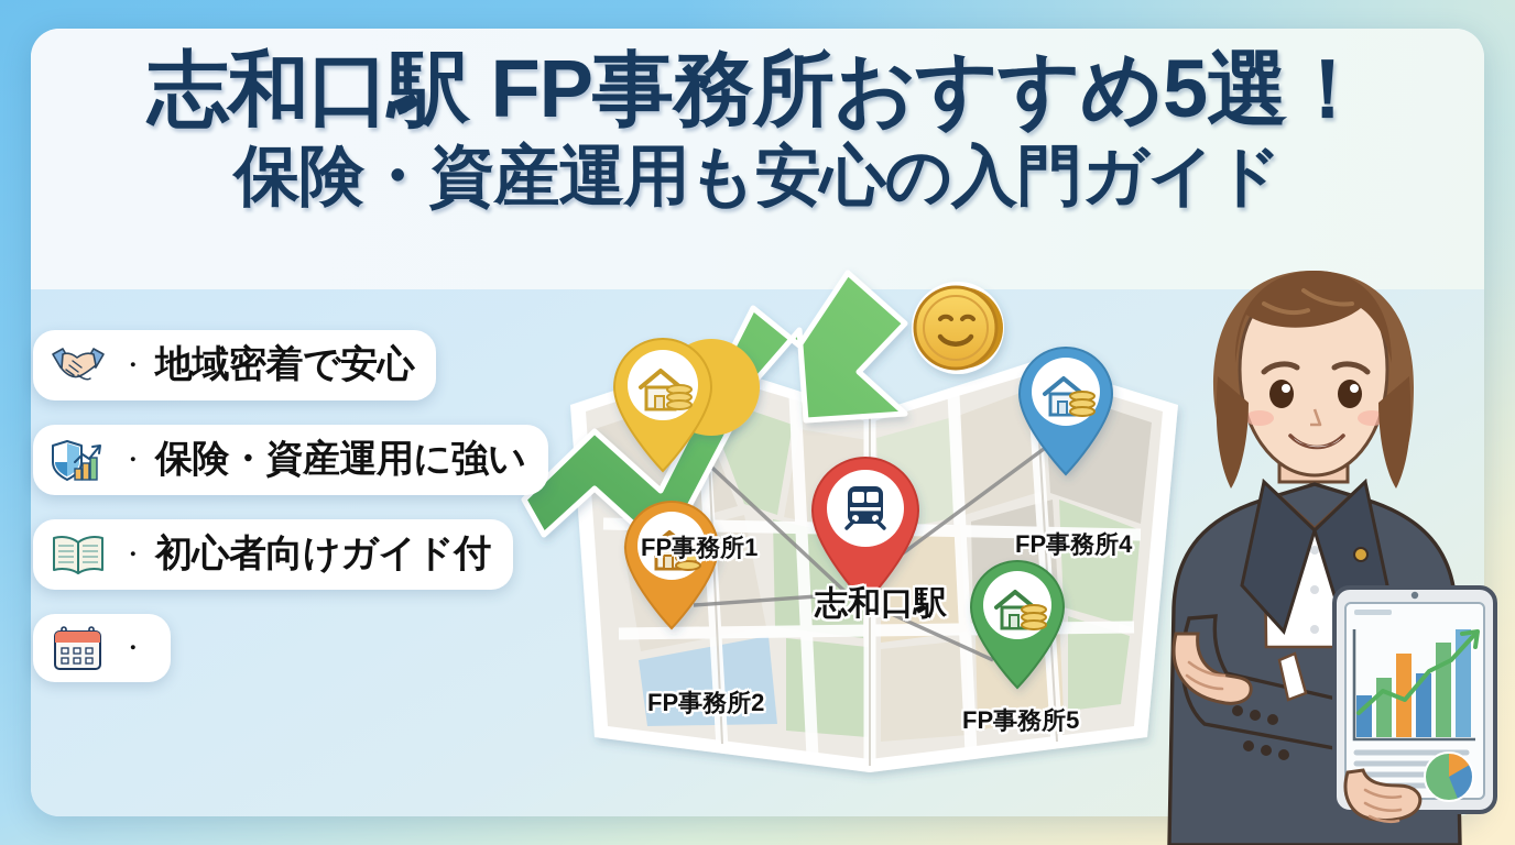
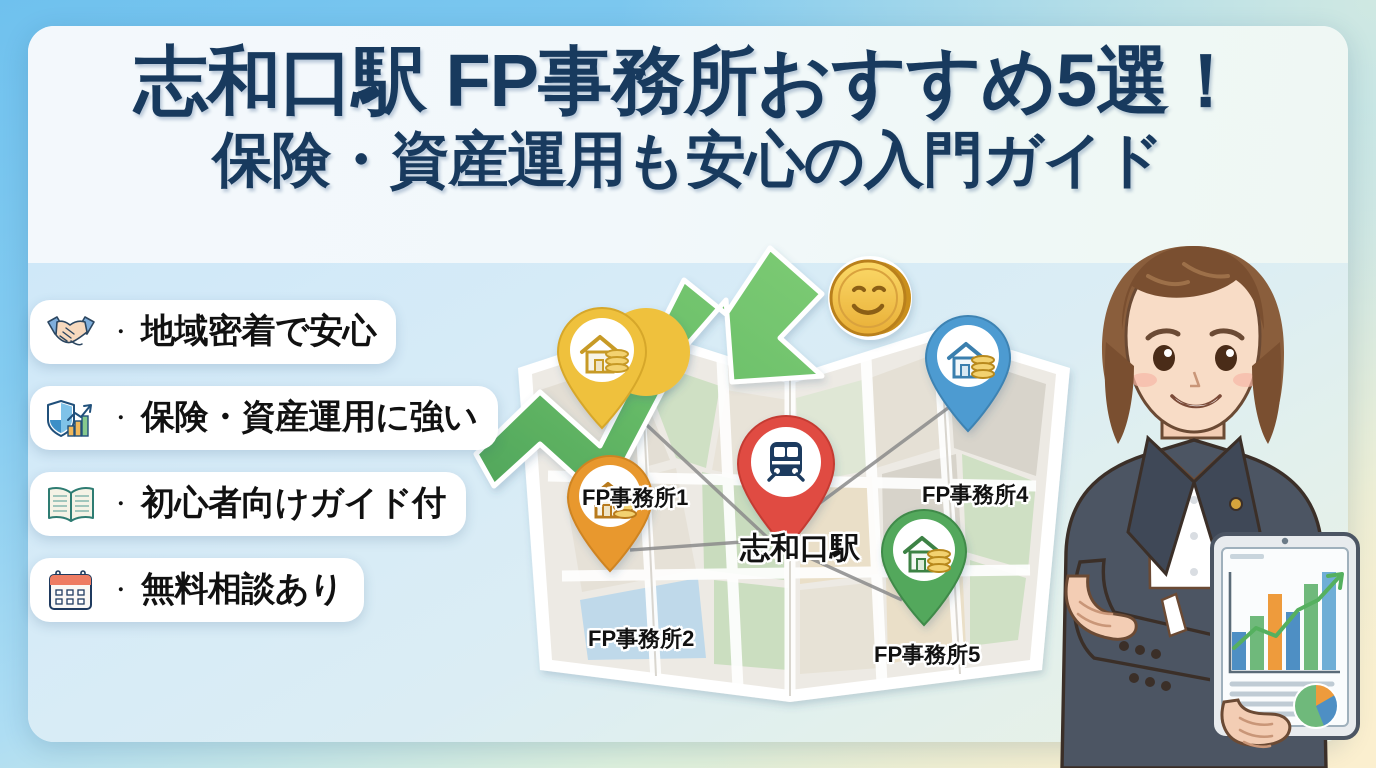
  志和口駅 FP事務所おすすめ5選！
  保険・資産運用も安心の入門ガイド
  ・
  地域密着で安心
  ・
  保険・資産運用に強い
  ・
  初心者向けガイド付
  ・
+ 無料相談あり
  FP事務所1
  FP事務所2
  FP事務所4
  FP事務所5
  志和口駅
